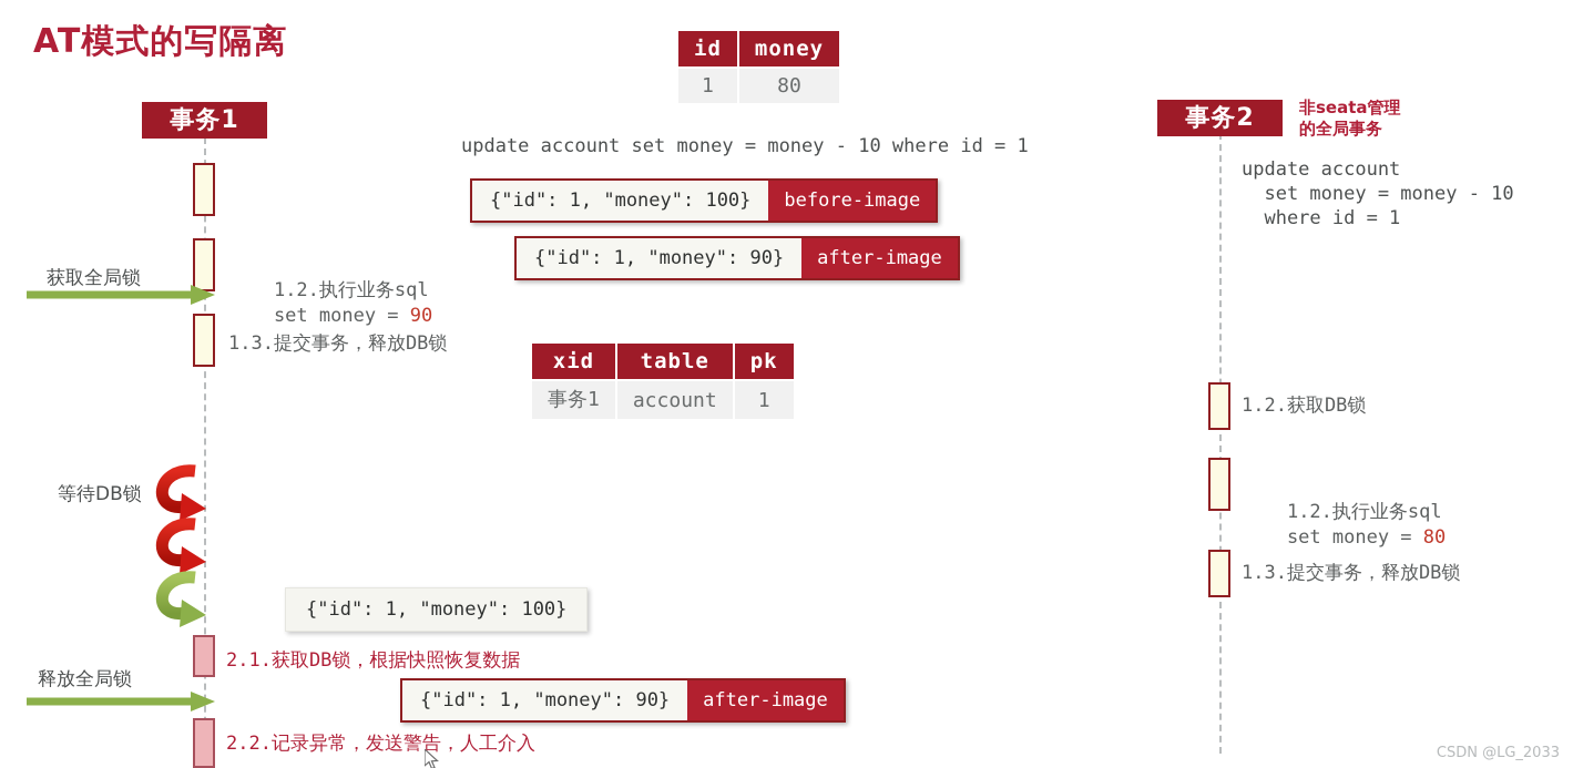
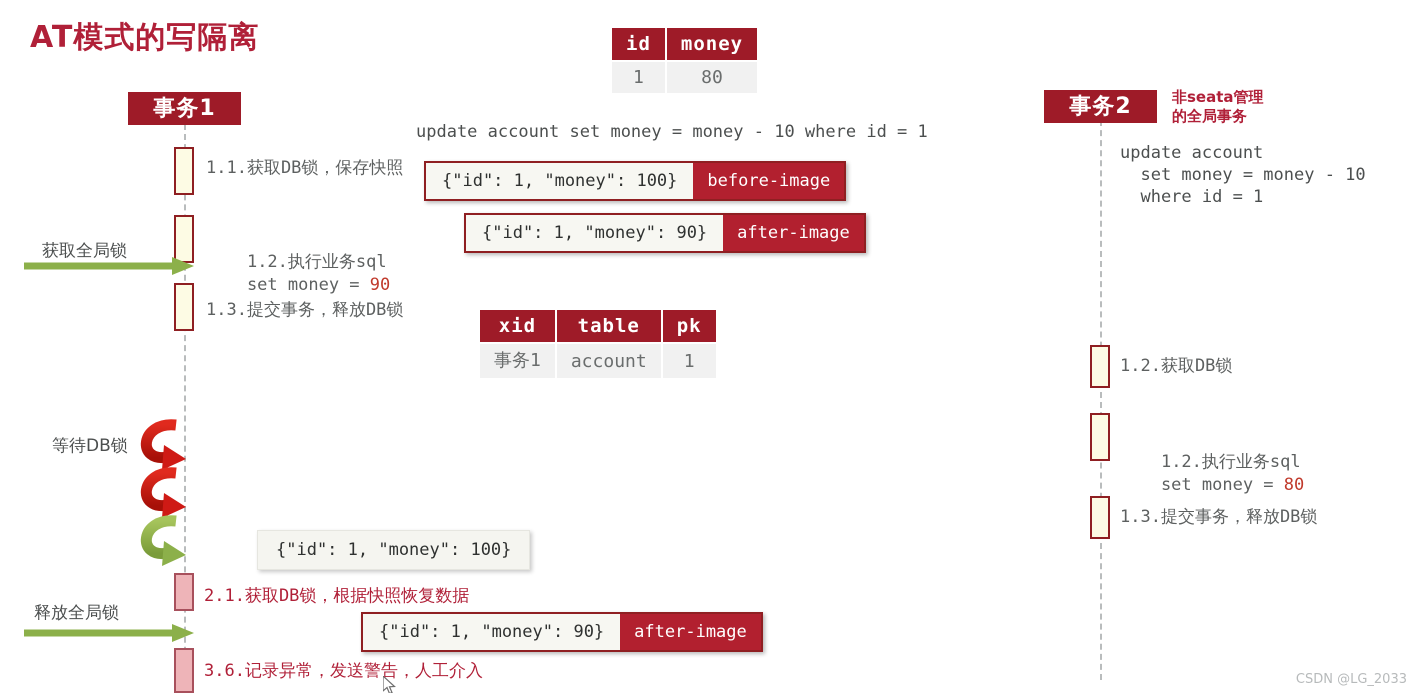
  AT模式的写隔离
  事务1
  事务2
  非seata管理
  的全局事务
  id	money
  1	80
  update account set money = money - 10 where id = 1
+ 1.1.获取DB锁，保存快照
  1.2.执行业务sql
  set money = 90
  1.3.提交事务，释放DB锁
  {"id": 1, "money": 100}
  before-image
  {"id": 1, "money": 90}
  after-image
  xid	table	pk
  事务1	account	1
  获取全局锁
  等待DB锁
  {"id": 1, "money": 100}
  2.1.获取DB锁，根据快照恢复数据
- 2.2.记录异常，发送警告，人工介入
+ 3.6.记录异常，发送警告，人工介入
  释放全局锁
  {"id": 1, "money": 90}
  after-image
  update account
  set money = money - 10
  where id = 1
  1.2.获取DB锁
  1.2.执行业务sql
  set money = 80
  1.3.提交事务，释放DB锁
  CSDN @LG_2033
